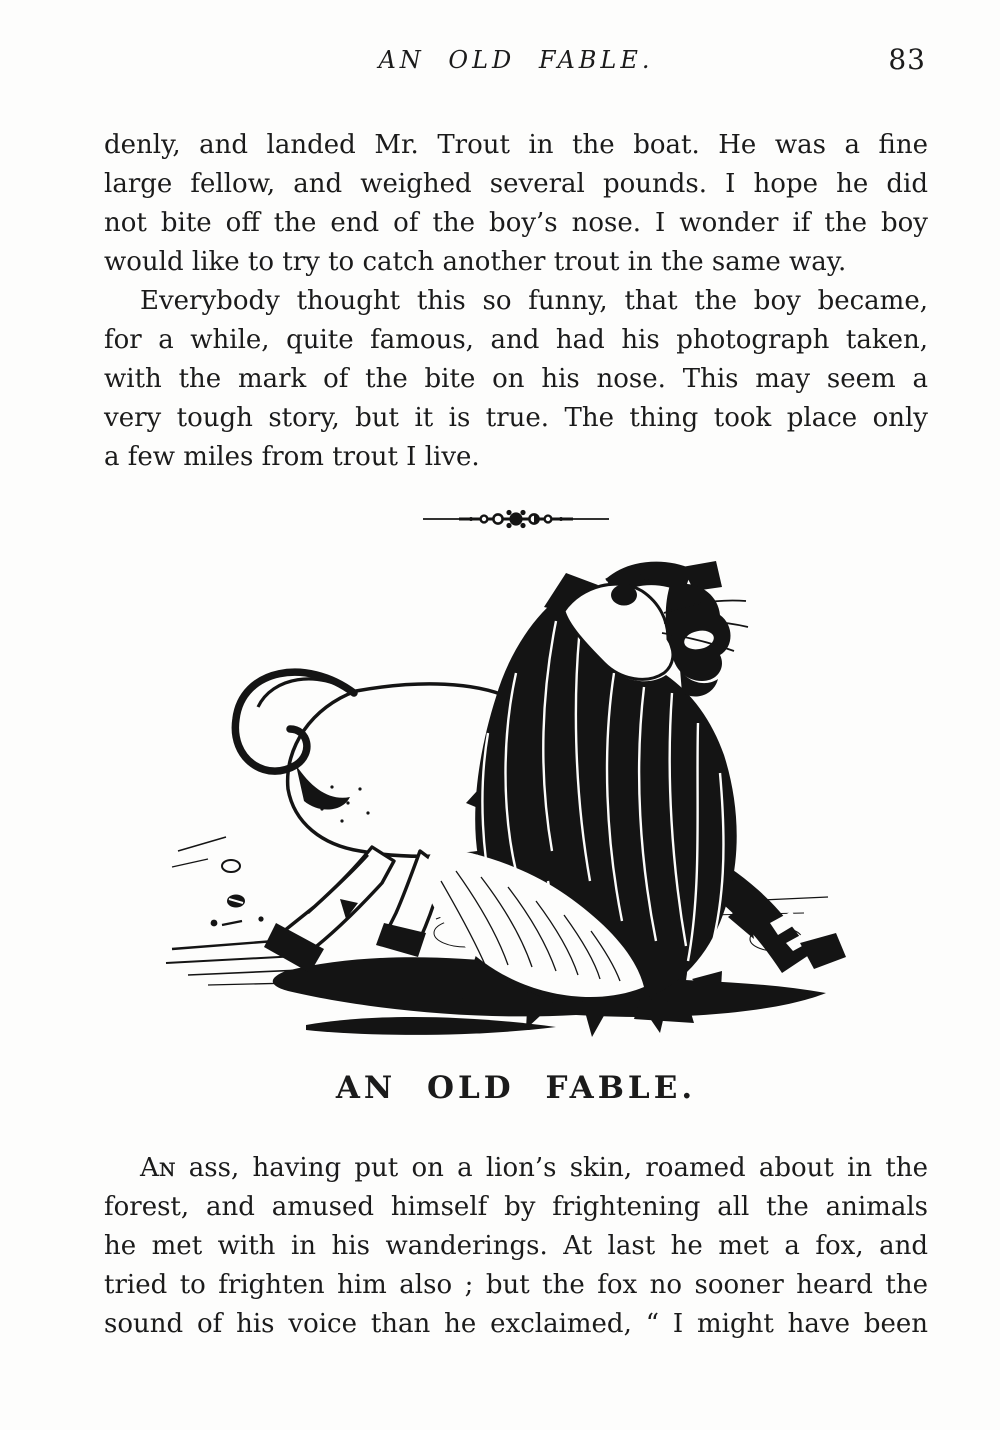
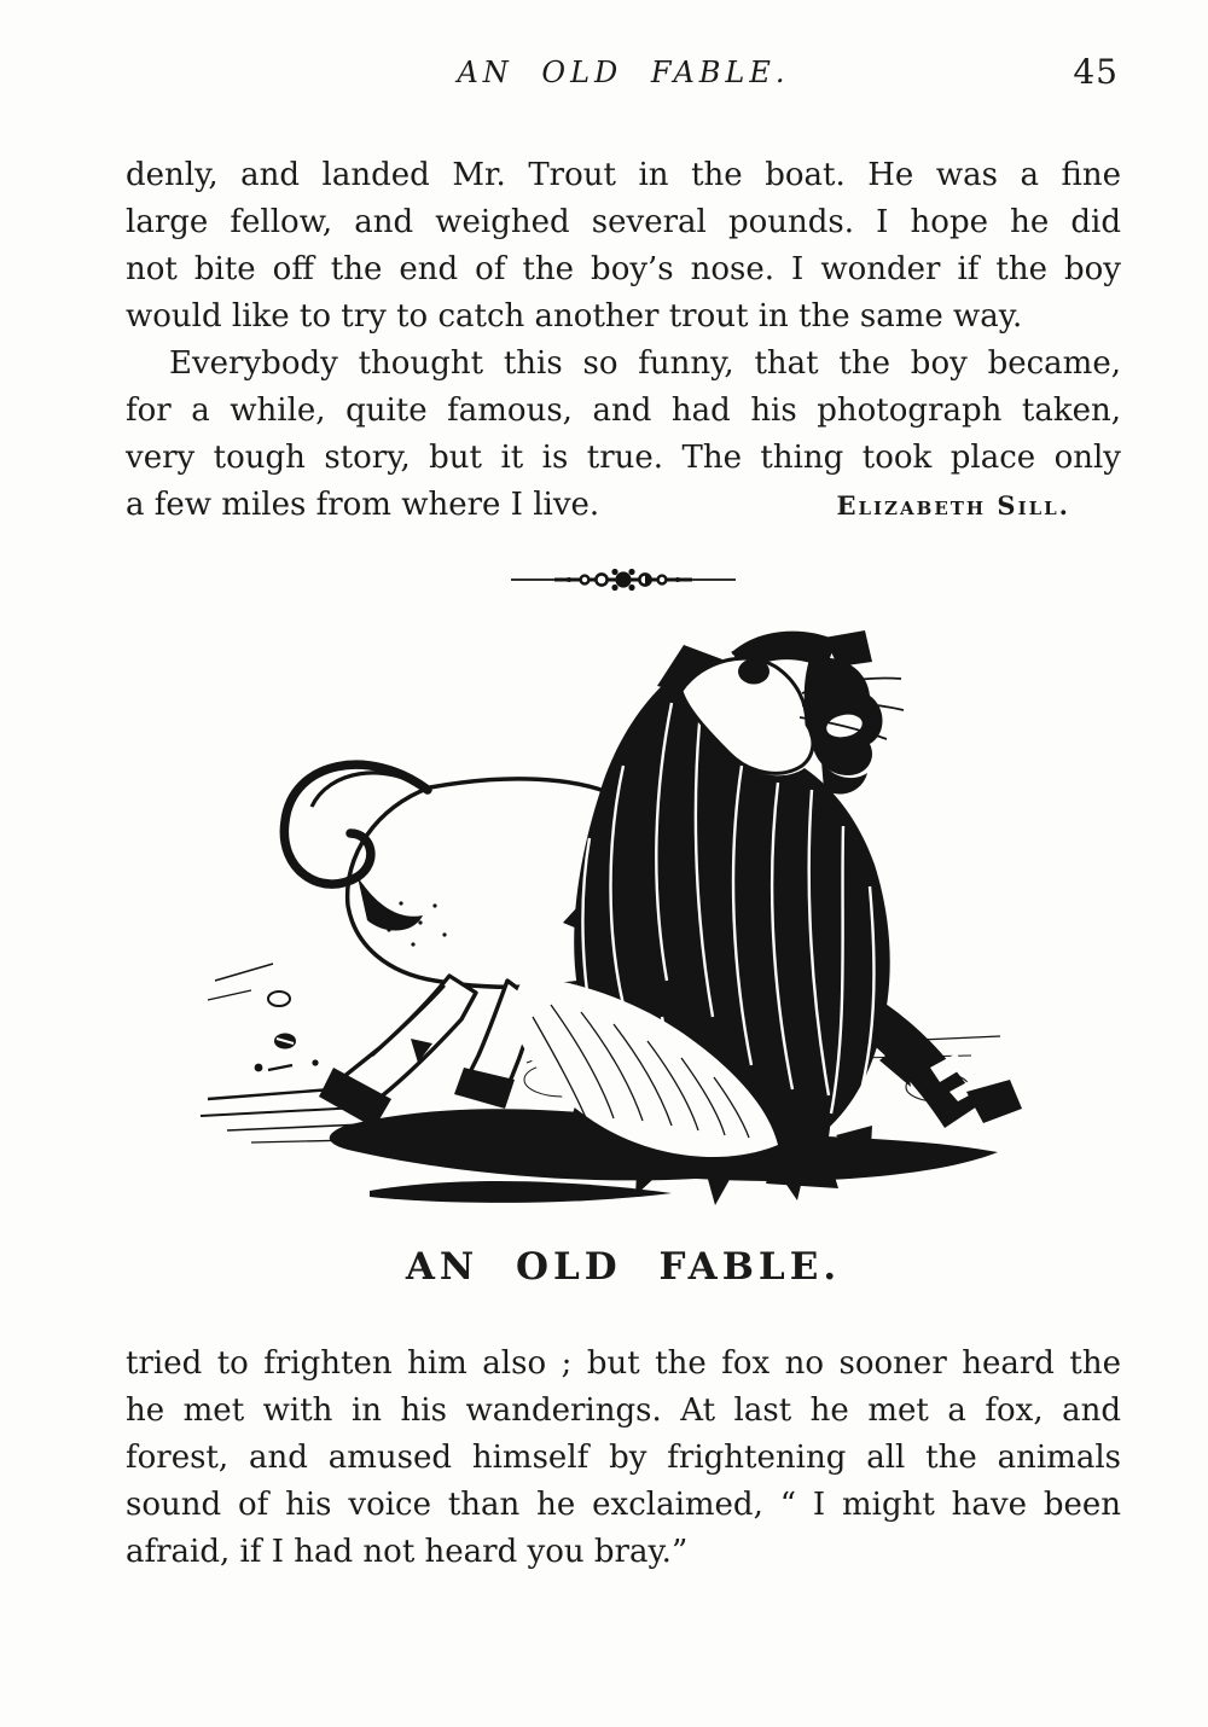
  AN OLD FABLE.
- 83
+ 45
  denly, and landed Mr. Trout in the boat. He was a fine
  large fellow, and weighed several pounds. I hope he did
  not bite off the end of the boy’s nose. I wonder if the boy
  would like to try to catch another trout in the same way.
  Everybody thought this so funny, that the boy became,
  for a while, quite famous, and had his photograph taken,
- with the mark of the bite on his nose. This may seem a
  very tough story, but it is true. The thing took place only
- a few miles from trout I live.
+ a few miles from where I live.
+ Elizabeth Sill.
  AN OLD FABLE.
- Aɴ ass, having put on a lion’s skin, roamed about in the
- forest, and amused himself by frightening all the animals
+ tried to frighten him also ; but the fox no sooner heard the
  he met with in his wanderings. At last he met a fox, and
- tried to frighten him also ; but the fox no sooner heard the
+ forest, and amused himself by frightening all the animals
  sound of his voice than he exclaimed, “ I might have been
+ afraid, if I had not heard you bray.”
